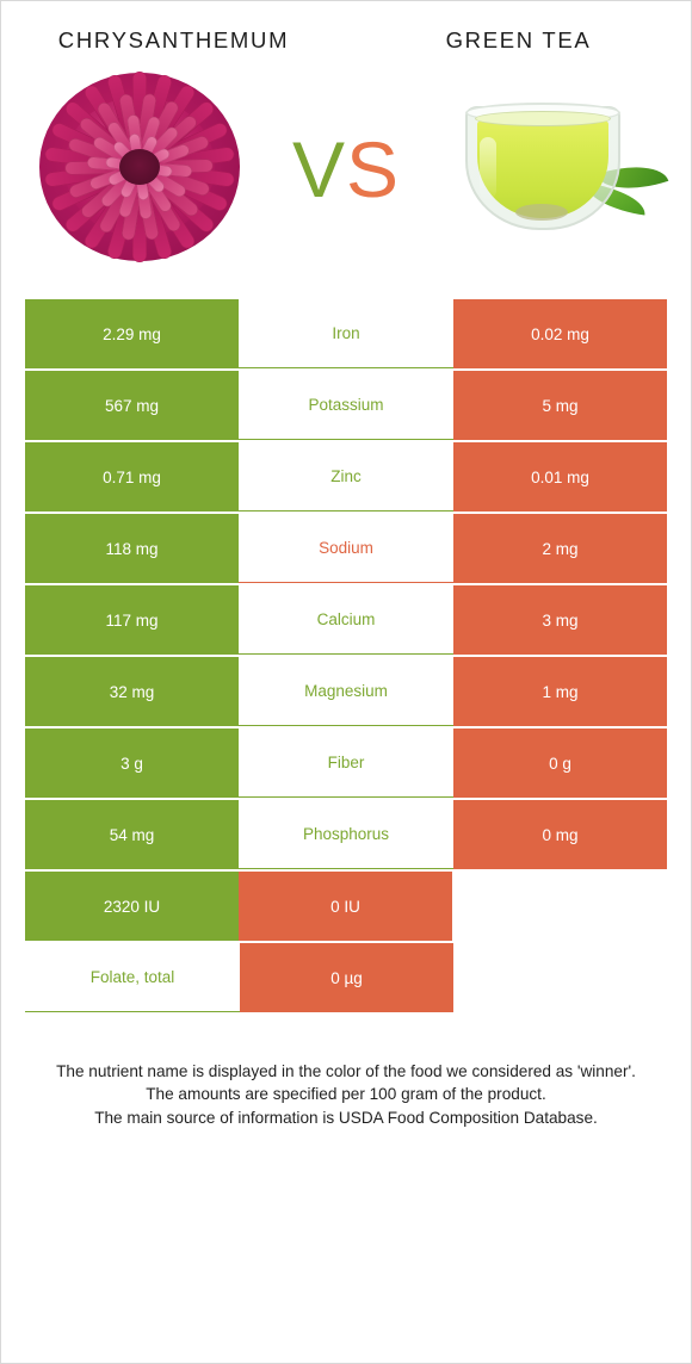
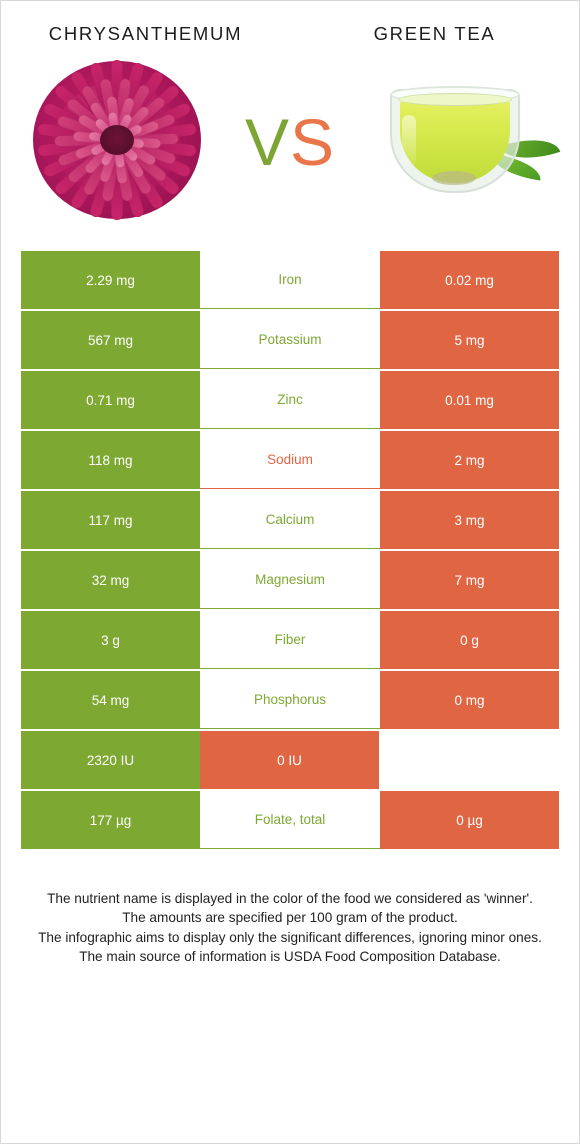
  CHRYSANTHEMUM
  GREEN TEA
  VS
  2.29 mg
  Iron
  0.02 mg
  567 mg
  Potassium
  5 mg
  0.71 mg
  Zinc
  0.01 mg
  118 mg
  Sodium
  2 mg
  117 mg
  Calcium
  3 mg
  32 mg
  Magnesium
- 1 mg
+ 7 mg
  3 g
  Fiber
  0 g
  54 mg
  Phosphorus
  0 mg
  2320 IU
  0 IU
+ 177 µg
  Folate, total
  0 µg
  The nutrient name is displayed in the color of the food we considered as 'winner'.
  The amounts are specified per 100 gram of the product.
+ The infographic aims to display only the significant differences, ignoring minor ones.
  The main source of information is USDA Food Composition Database.
